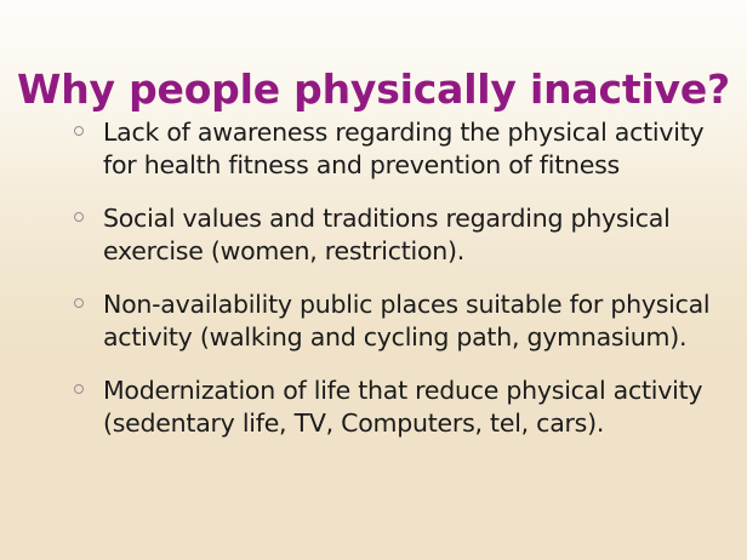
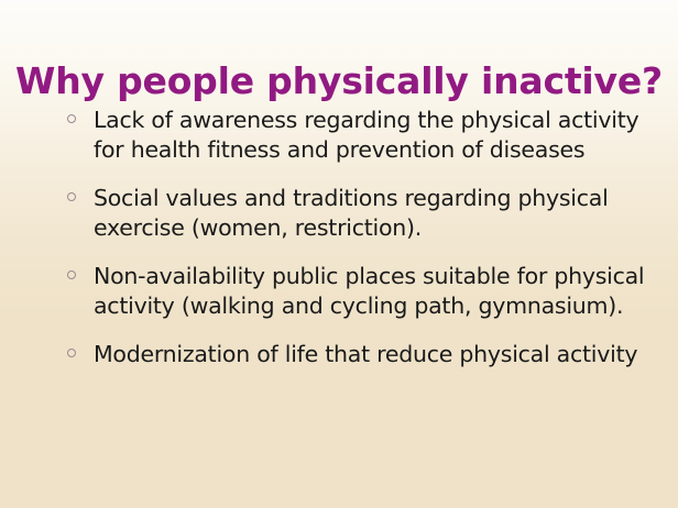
  Why people physically inactive?
  Lack of awareness regarding the physical activity
- for health fitness and prevention of fitness
+ for health fitness and prevention of diseases
  Social values and traditions regarding physical
  exercise (women, restriction).
  Non-availability public places suitable for physical
  activity (walking and cycling path, gymnasium).
  Modernization of life that reduce physical activity
- (sedentary life, TV, Computers, tel, cars).
